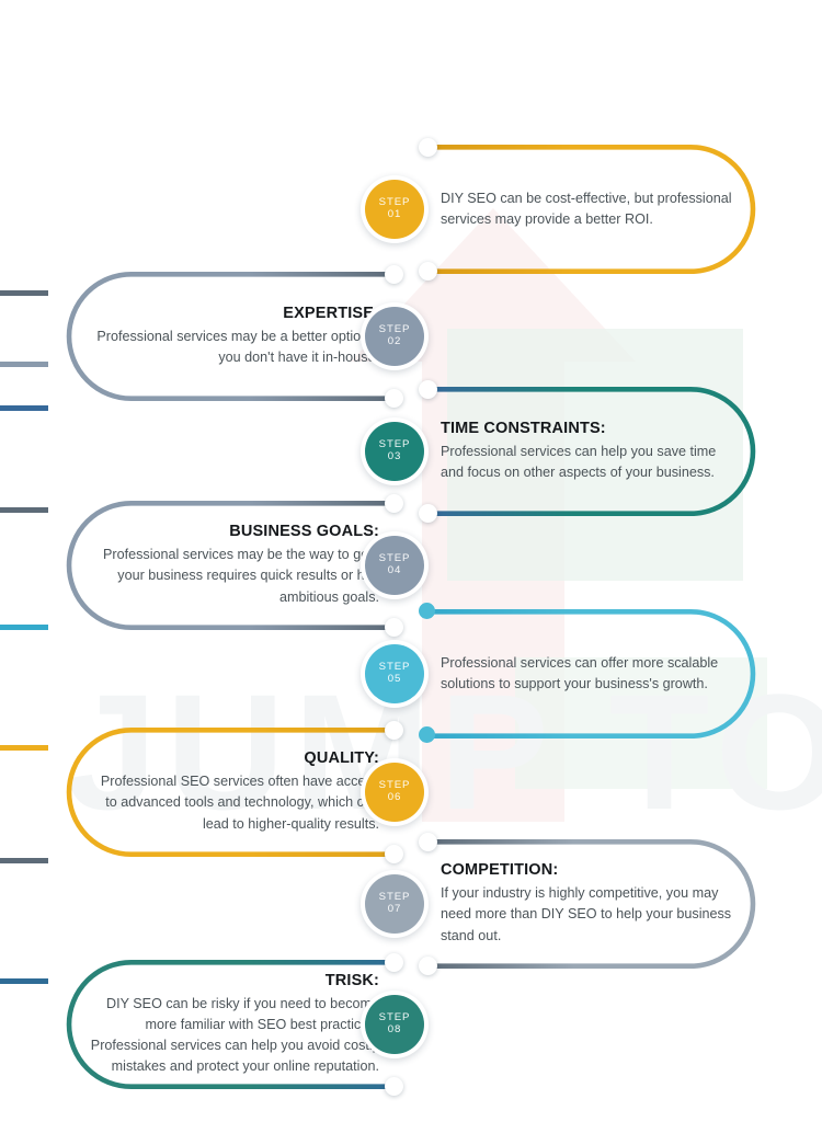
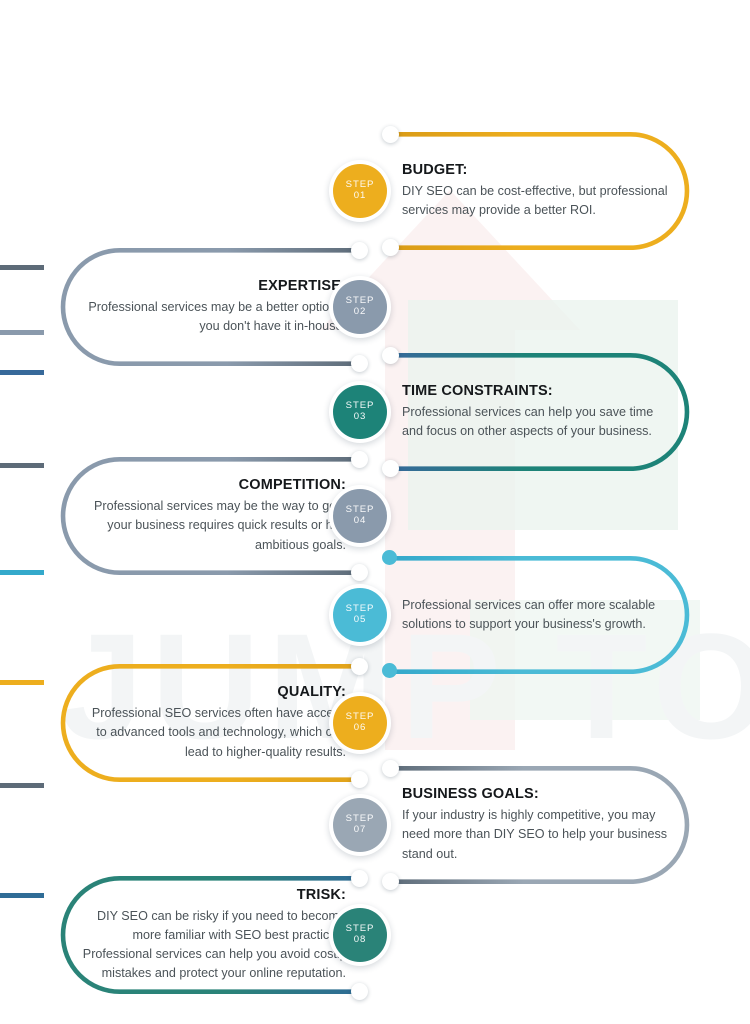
  JUMP TO
+ BUDGET:
  DIY SEO can be cost-effective, but professional services may provide a better ROI.
  STEP
  01
  EXPERTIS
  Professional services may be a better optio you don't have it in-hous
  STEP
  02
  TIME CONSTRAINTS:
  Professional services can help you save time and focus on other aspects of your business.
  STEP
  03
- BUSINESS GOALS:
+ COMPETITION:
  Professional services may be the way to g your business requires quick results or h ambitious goals.
  STEP
  04
  Professional services can offer more scalable solutions to support your business's growth.
  STEP
  05
  QUALITY:
  Professional SEO services often have acc to advanced tools and technology, which c lead to higher-quality results.
  STEP
  06
- COMPETITION:
+ BUSINESS GOALS:
  If your industry is highly competitive, you may need more than DIY SEO to help your business stand out.
  STEP
  07
  TRISK:
  DIY SEO can be risky if you need to becom more familiar with SEO best practic Professional services can help you avoid cos mistakes and protect your online reputation.
  STEP
  08
